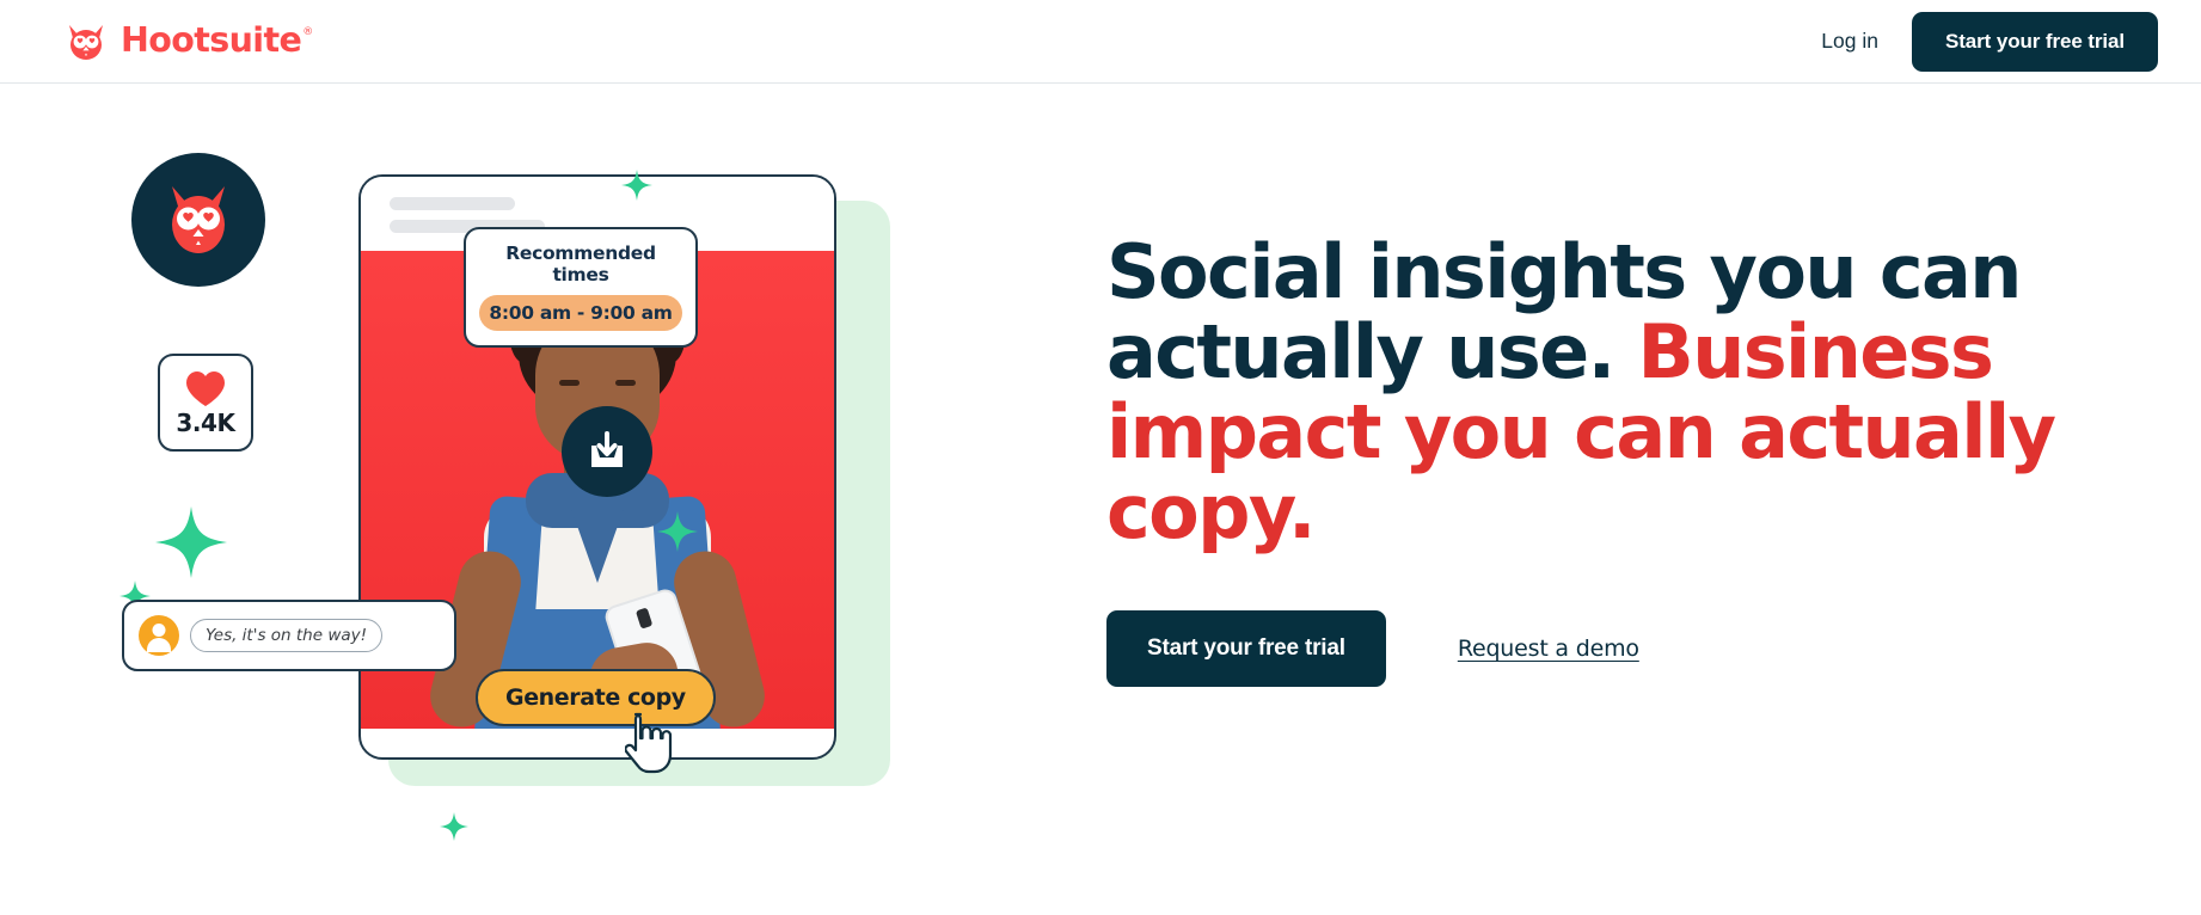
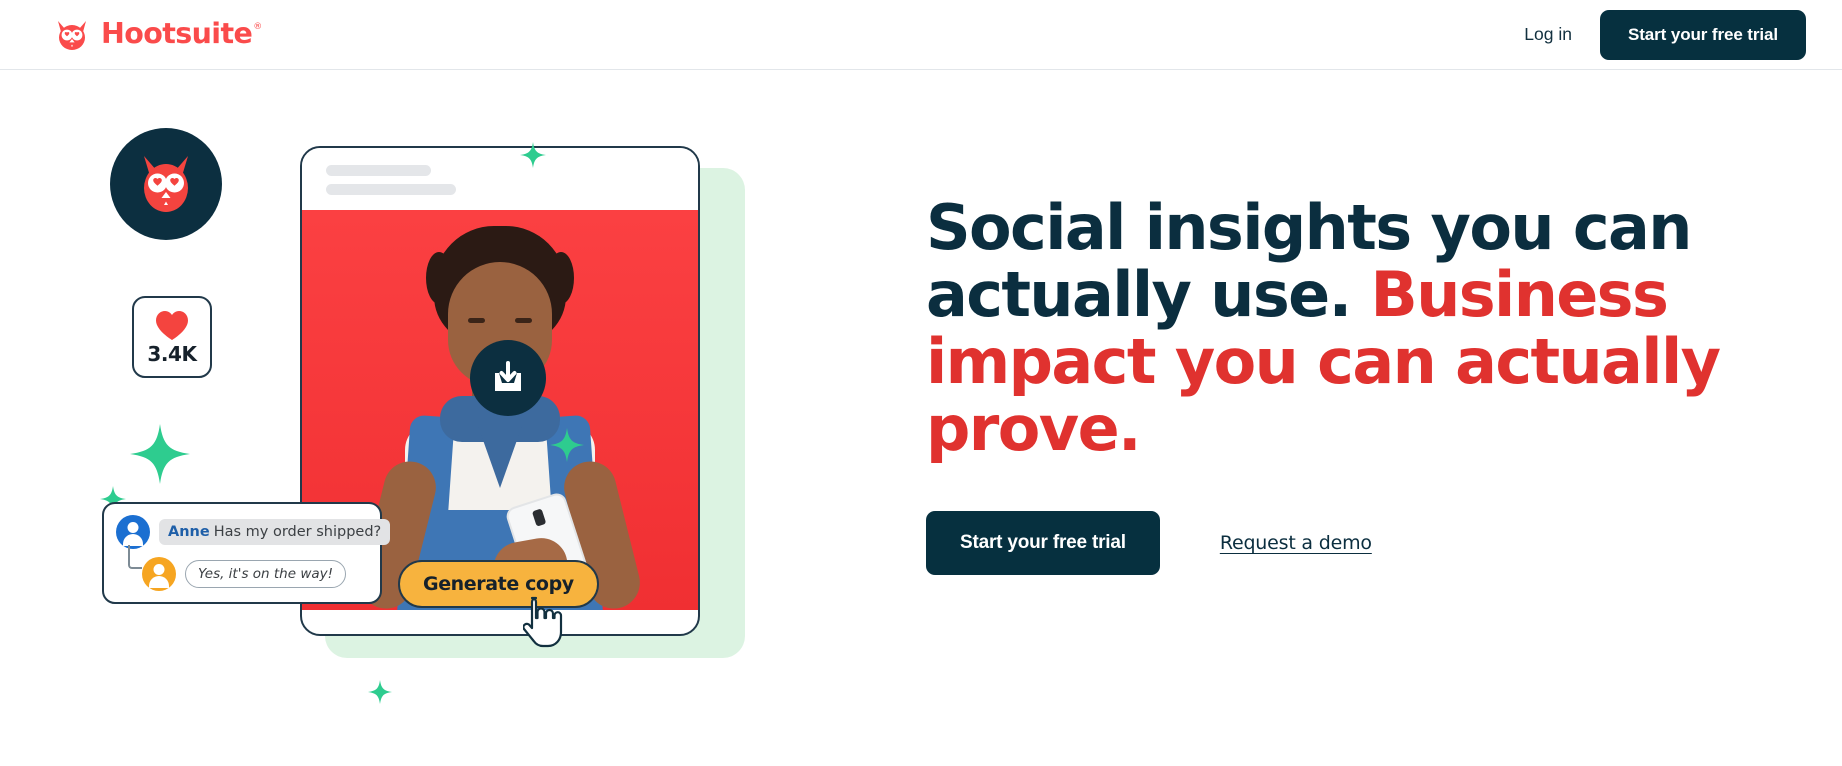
  Hootsuite®
  Log in
  Start your free trial
  3.4K
- Recommended times
- 8:00 am - 9:00 am
  Generate copy
+ Anne Has my order shipped?
  Yes, it's on the way!
- Social insights you can actually use. Business impact you can actually copy.
+ Social insights you can actually use. Business impact you can actually prove.
  Start your free trial
  Request a demo
